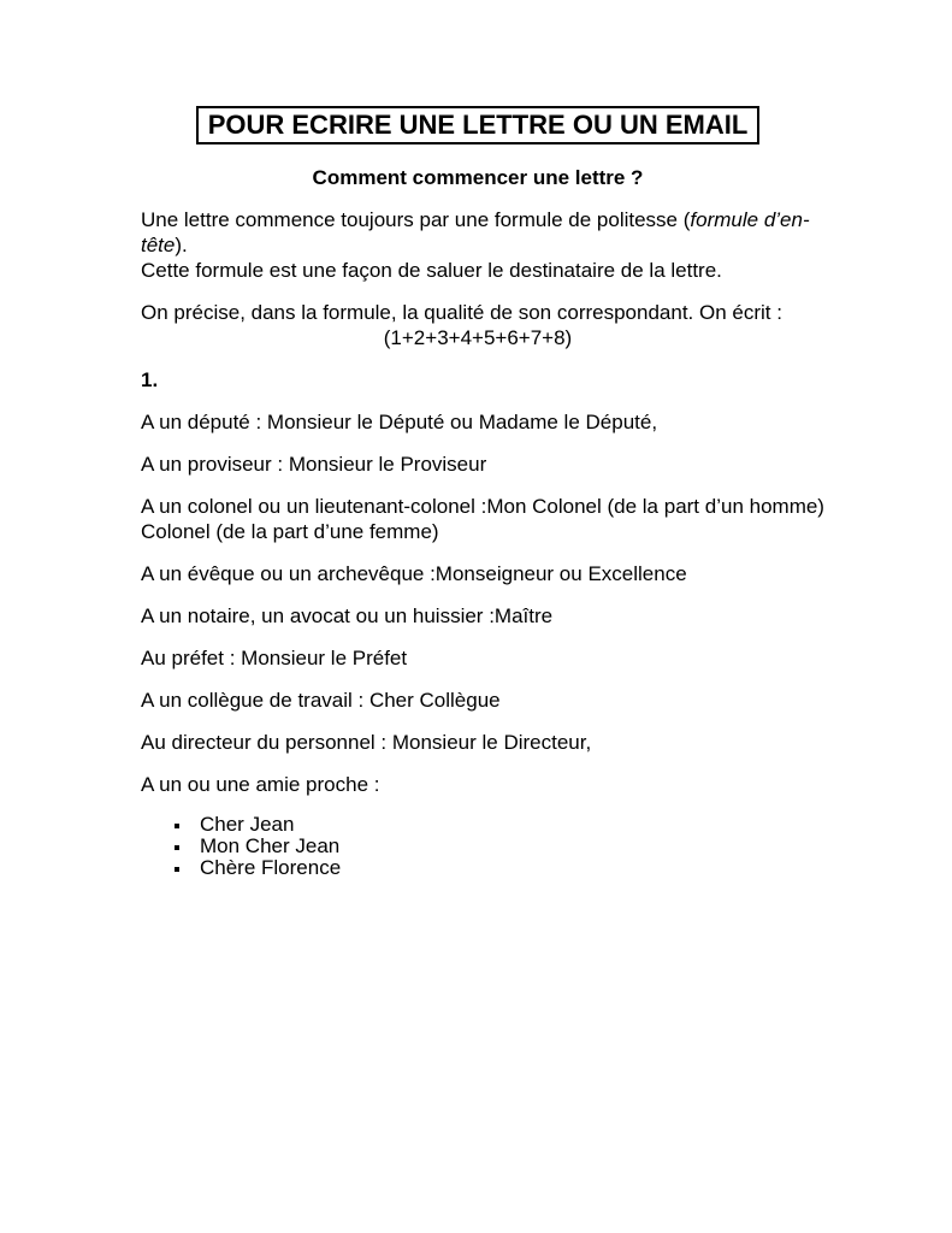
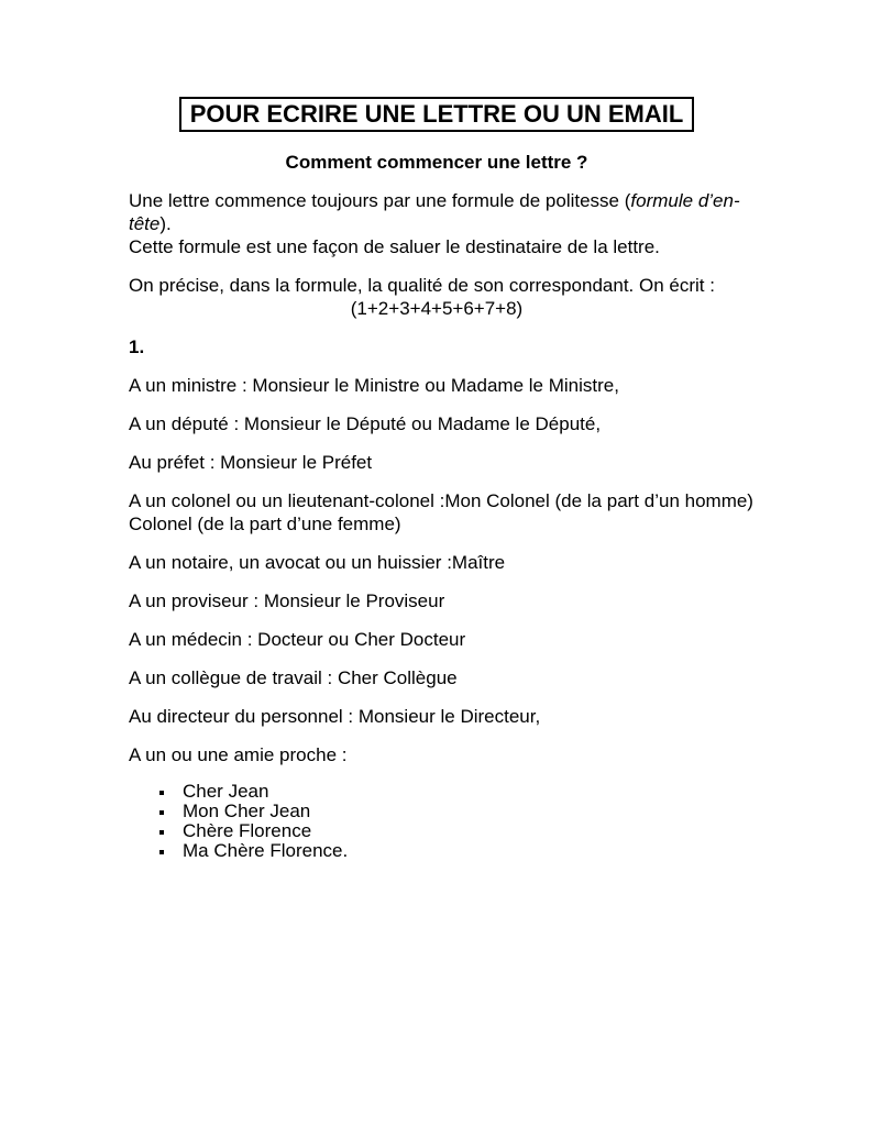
  POUR ECRIRE UNE LETTRE OU UN EMAIL
  Comment commencer une lettre ?
  Une lettre commence toujours par une formule de politesse (formule d’en-tête).
  Cette formule est une façon de saluer le destinataire de la lettre.
  On précise, dans la formule, la qualité de son correspondant. On écrit :
  (1+2+3+4+5+6+7+8)
  1.
+ A un ministre : Monsieur le Ministre ou Madame le Ministre,
  A un député : Monsieur le Député ou Madame le Député,
- A un proviseur : Monsieur le Proviseur
+ Au préfet : Monsieur le Préfet
  A un colonel ou un lieutenant-colonel :Mon Colonel (de la part d’un homme)
  Colonel (de la part d’une femme)
- A un évêque ou un archevêque :Monseigneur ou Excellence
  A un notaire, un avocat ou un huissier :Maître
- Au préfet : Monsieur le Préfet
+ A un proviseur : Monsieur le Proviseur
+ A un médecin : Docteur ou Cher Docteur
  A un collègue de travail : Cher Collègue
  Au directeur du personnel : Monsieur le Directeur,
  A un ou une amie proche :
  Cher Jean
  Mon Cher Jean
  Chère Florence
+ Ma Chère Florence.
